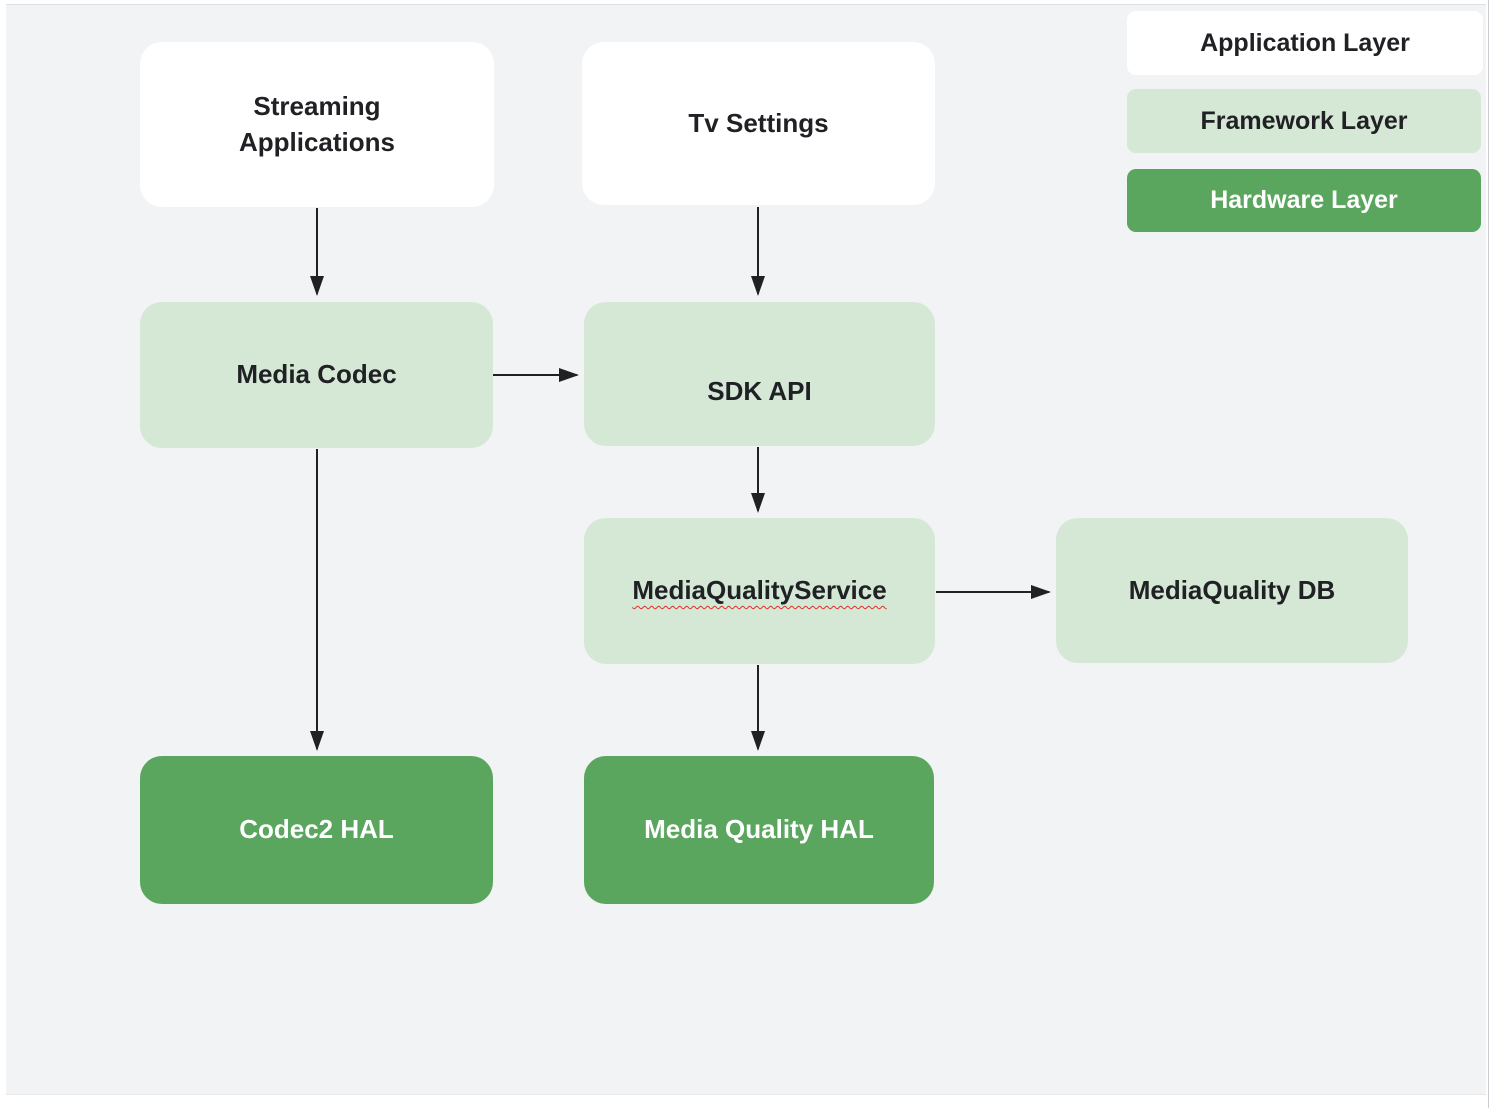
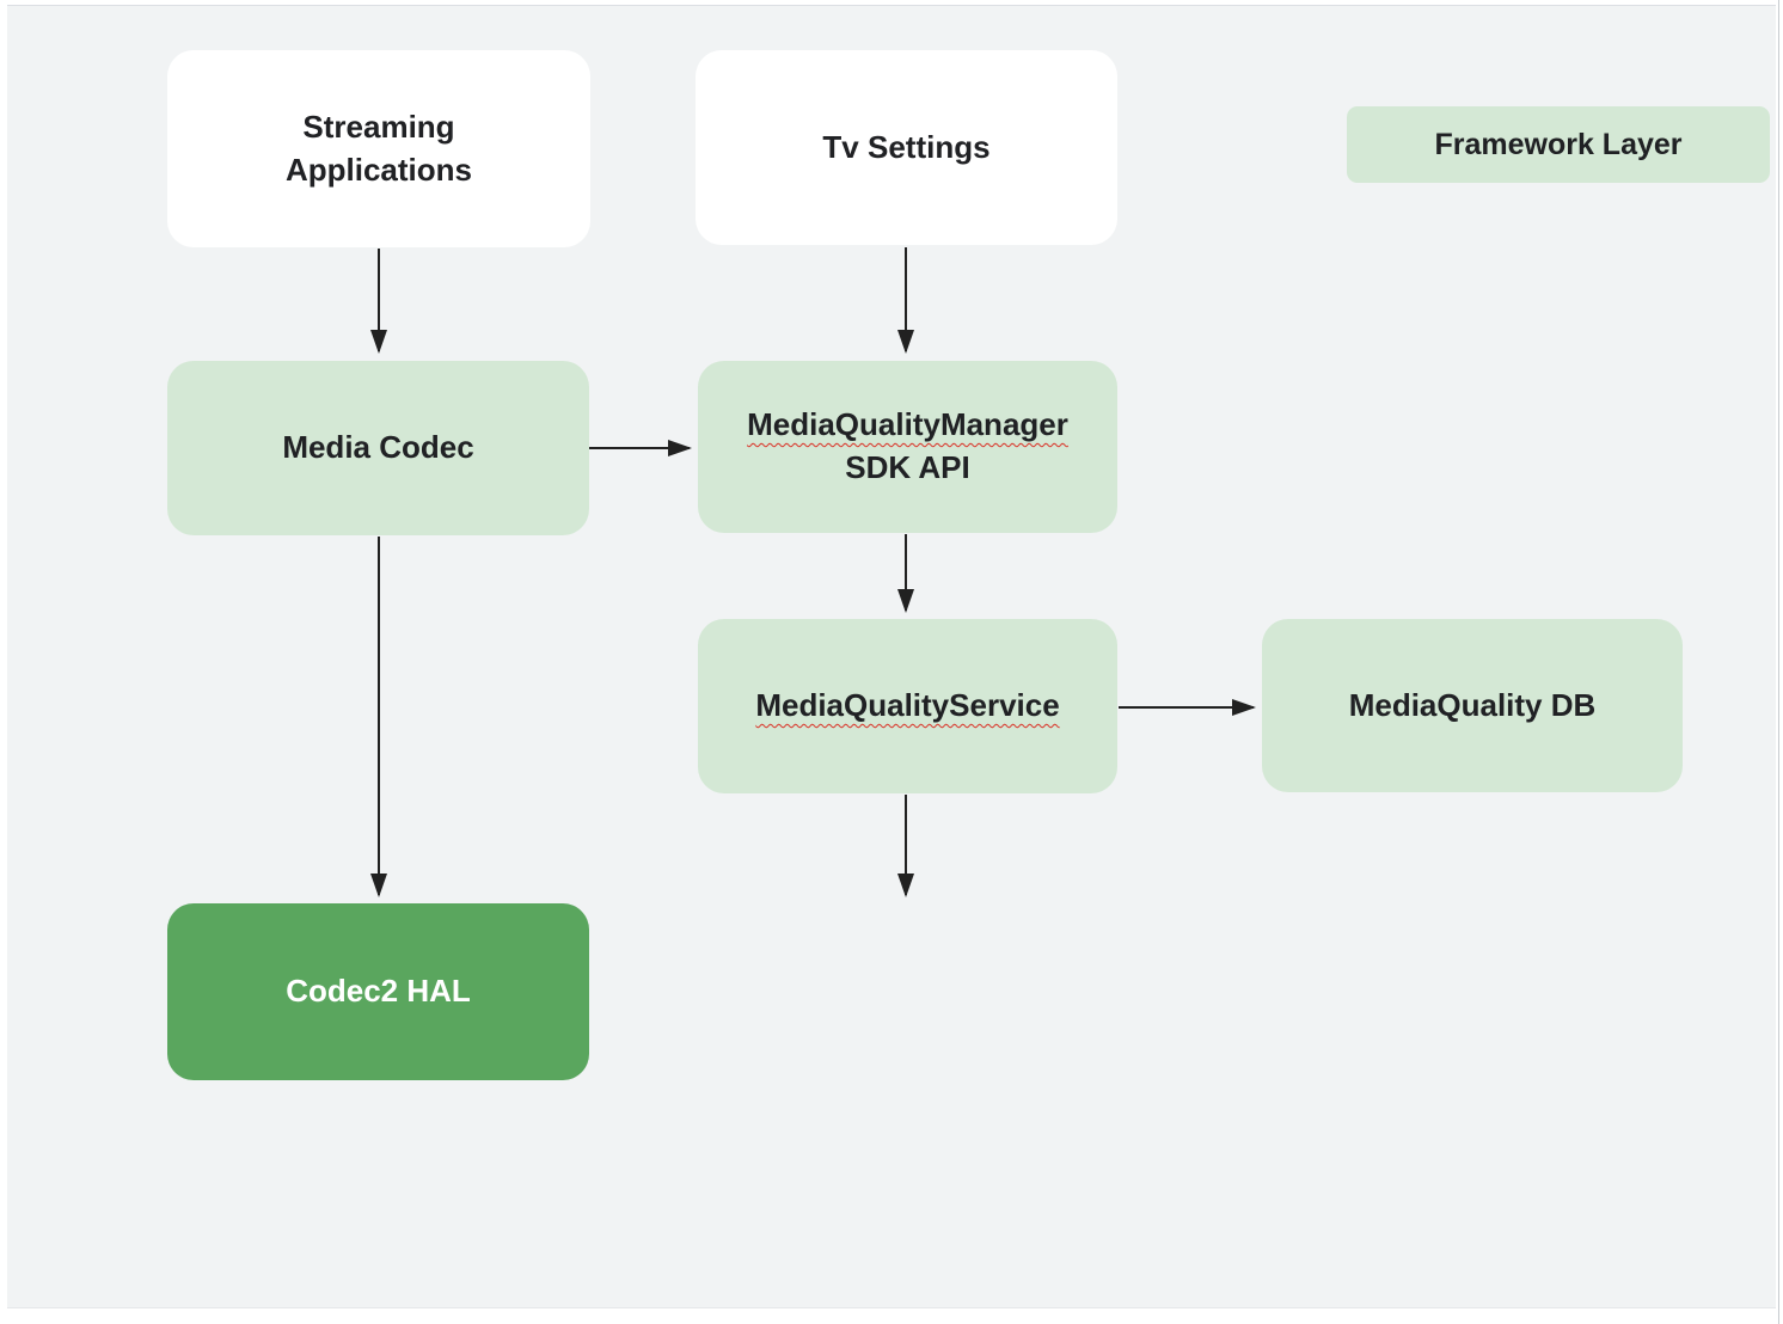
  Streaming Applications
  Tv Settings
  Media Codec
+ MediaQualityManager
  SDK API
  MediaQualityService
  MediaQuality DB
  Codec2 HAL
- Media Quality HAL
- Application Layer
  Framework Layer
- Hardware Layer
